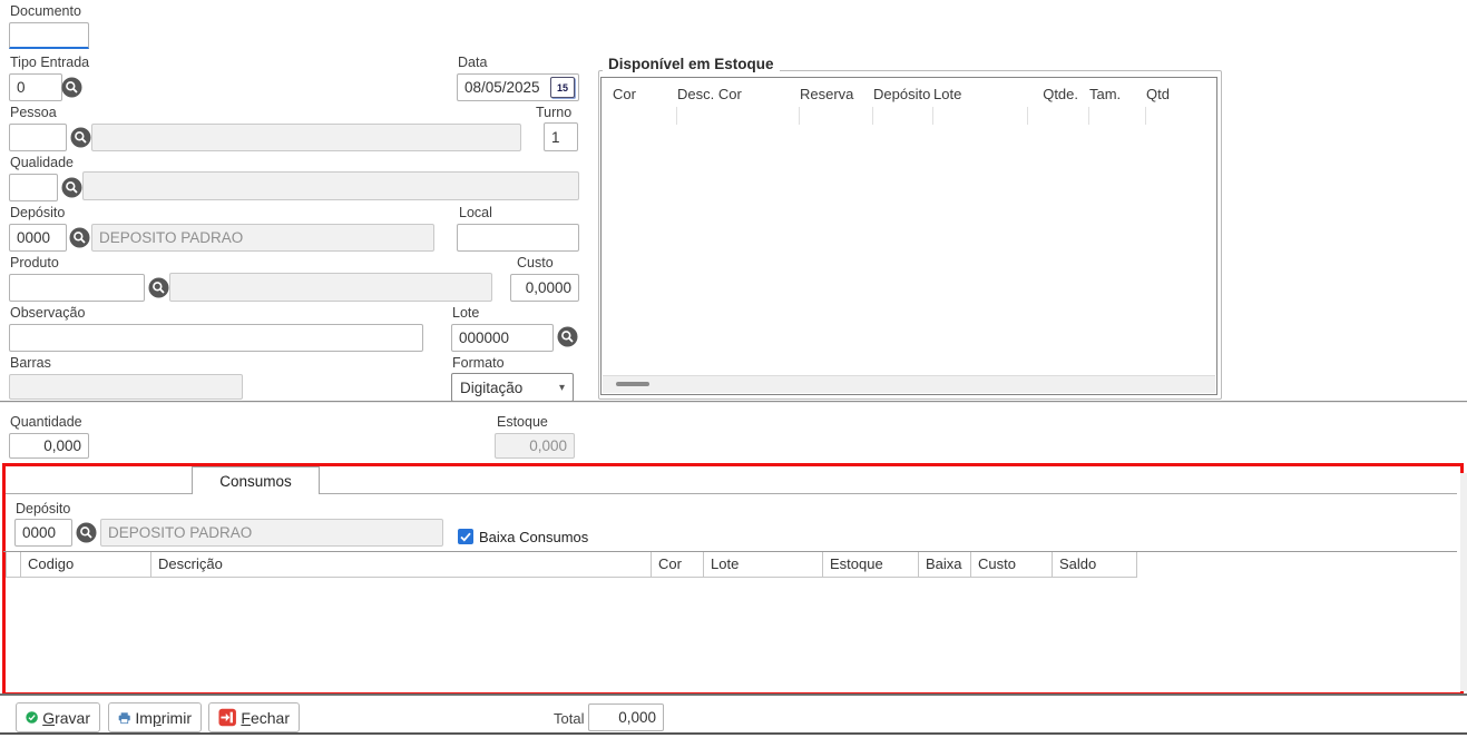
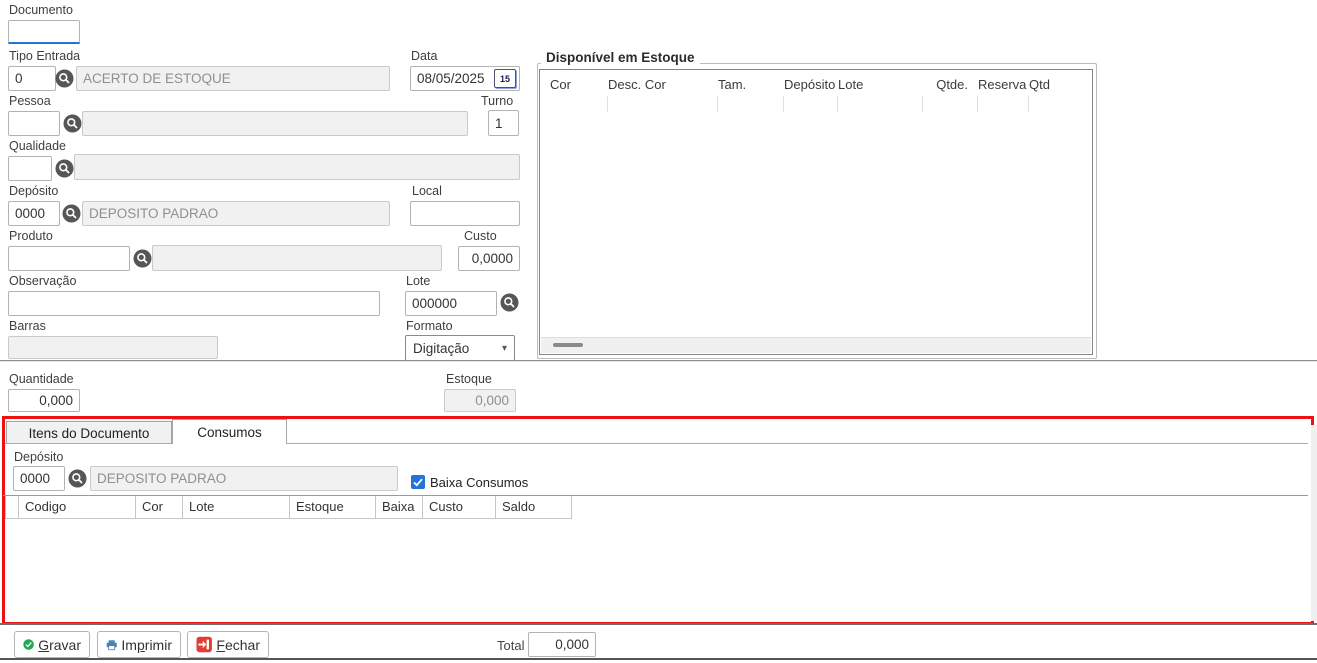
  Documento
  Tipo Entrada
  0
+ ACERTO DE ESTOQUE
  Data
  08/05/2025
  15
  Pessoa
  Turno
  1
  Qualidade
  Depósito
  0000
  DEPOSITO PADRAO
  Local
  Produto
  Custo
  0,0000
  Observação
  Lote
  000000
  Barras
  Formato
  Digitação
  ▾
  Disponível em Estoque
  Cor
  Desc. Cor
- Reserva
+ Tam.
  Depósito
  Lote
  Qtde.
- Tam.
+ Reserva
  Qtd
  Quantidade
  0,000
  Estoque
  0,000
+ Itens do Documento
  Consumos
  Depósito
  0000
  DEPOSITO PADRAO
  Baixa Consumos
  Codigo
- Descrição
  Cor
  Lote
  Estoque
  Baixa
  Custo
  Saldo
  Gravar
  Imprimir
  Fechar
  Total
  0,000
